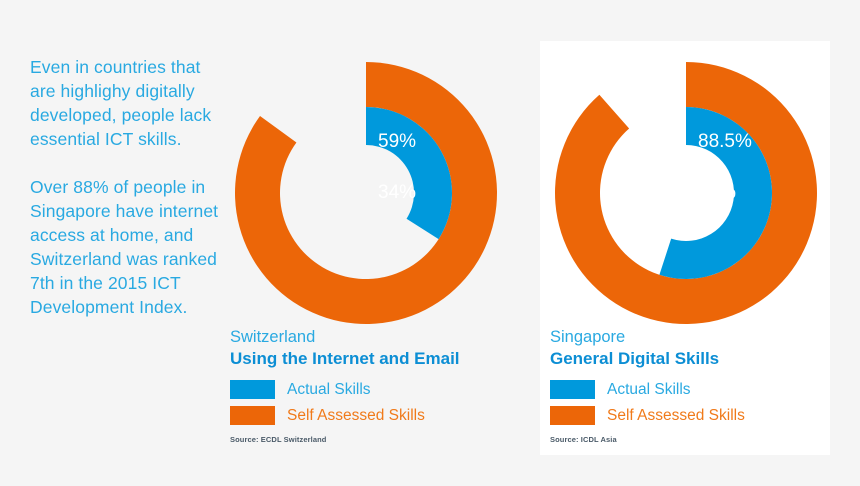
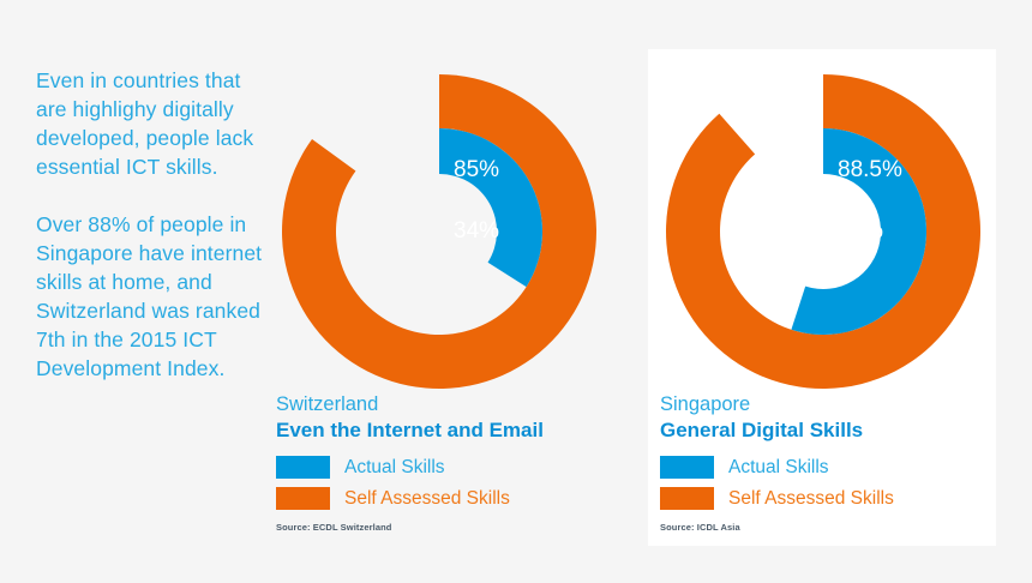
  Even in countries that are highlighy digitally developed, people lack essential ICT skills.
- Over 88% of people in Singapore have internet access at home, and Switzerland was ranked 7th in the 2015 ICT Development Index.
+ Over 88% of people in Singapore have internet skills at home, and Switzerland was ranked 7th in the 2015 ICT Development Index.
- 59%
+ 85%
  34%
  Switzerland
- Using the Internet and Email
+ Even the Internet and Email
  Actual Skills
  Self Assessed Skills
  Source: ECDL Switzerland
  88.5%
  55%
  Singapore
  General Digital Skills
  Actual Skills
  Self Assessed Skills
  Source: ICDL Asia
